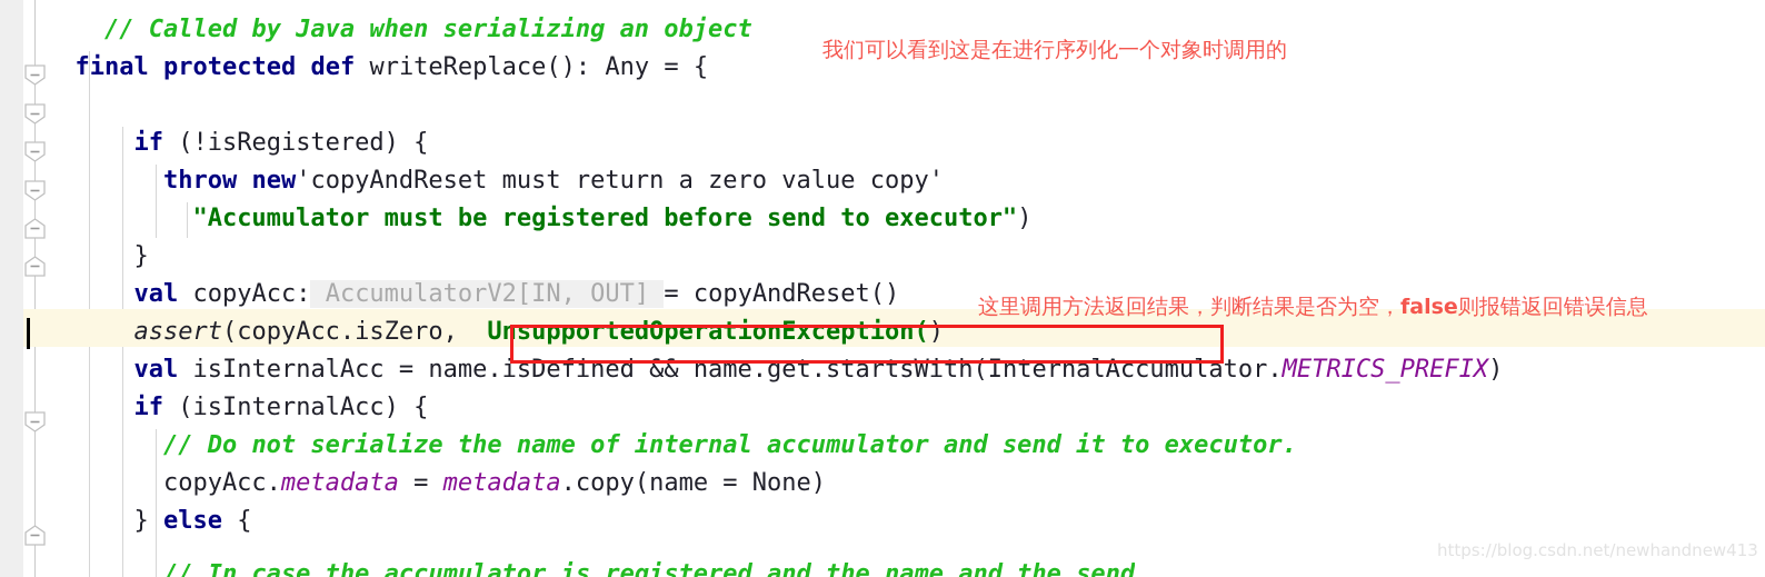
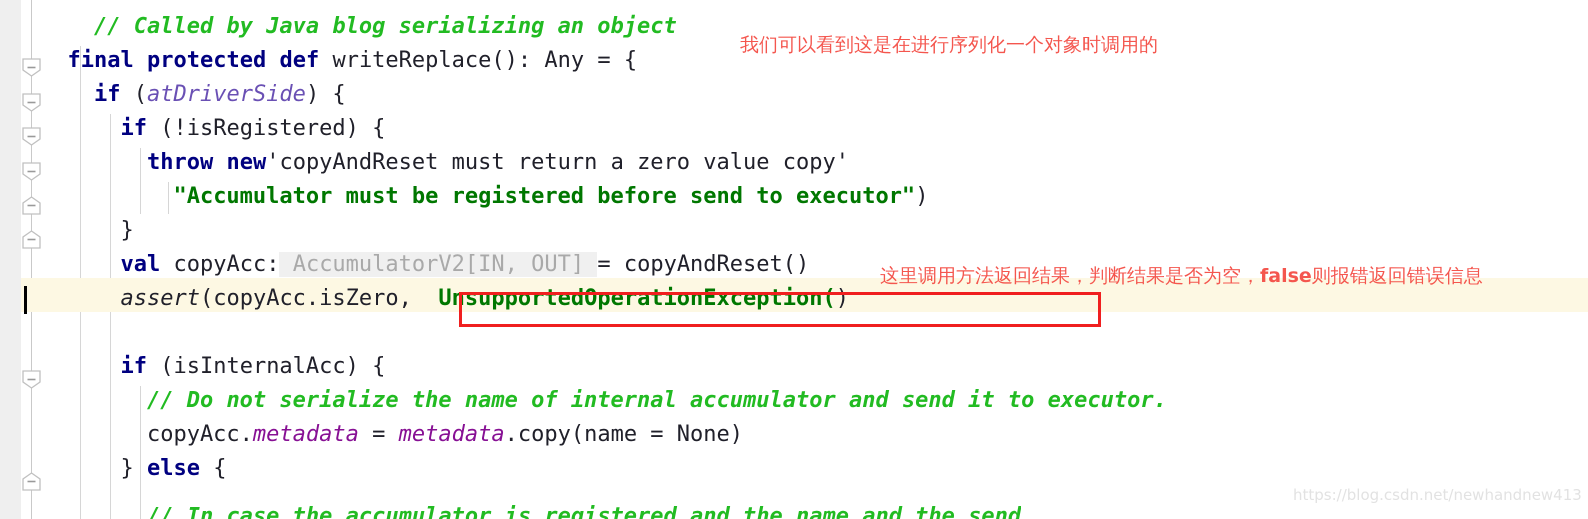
- // Called by Java when serializing an object
+ // Called by Java blog serializing an object
  final protected def writeReplace(): Any = {
+ if (atDriverSide) {
  if (!isRegistered) {
  throw new'copyAndReset must return a zero value copy'
  "Accumulator must be registered before send to executor")
  }
  val copyAcc: AccumulatorV2[IN, OUT] = copyAndReset()
  assert(copyAcc.isZero, UnsupportedOperationException()
- val isInternalAcc = name.isDefined && name.get.startsWith(InternalAccumulator.METRICS_PREFIX)
  if (isInternalAcc) {
  // Do not serialize the name of internal accumulator and send it to executor.
  copyAcc.metadata = metadata.copy(name = None)
  } else {
  // In case the accumulator is registered and the name and the send
  我们可以看到这是在进行序列化一个对象时调用的
  这里调用方法返回结果，判断结果是否为空，false则报错返回错误信息
  https://blog.csdn.net/newhandnew413
